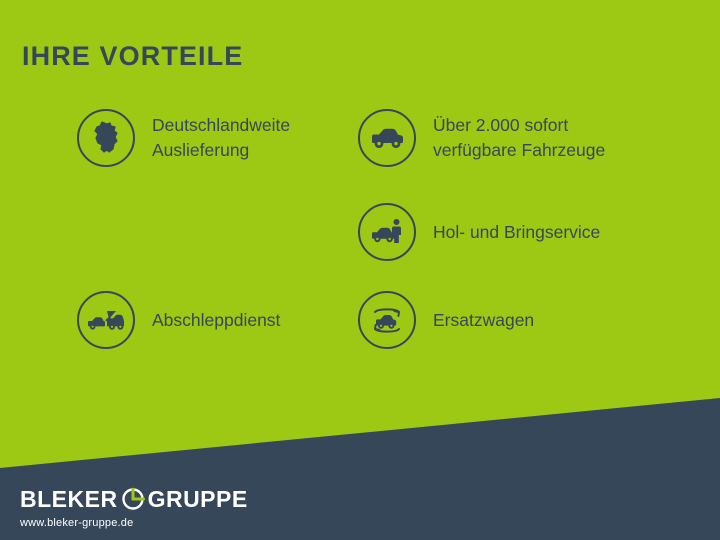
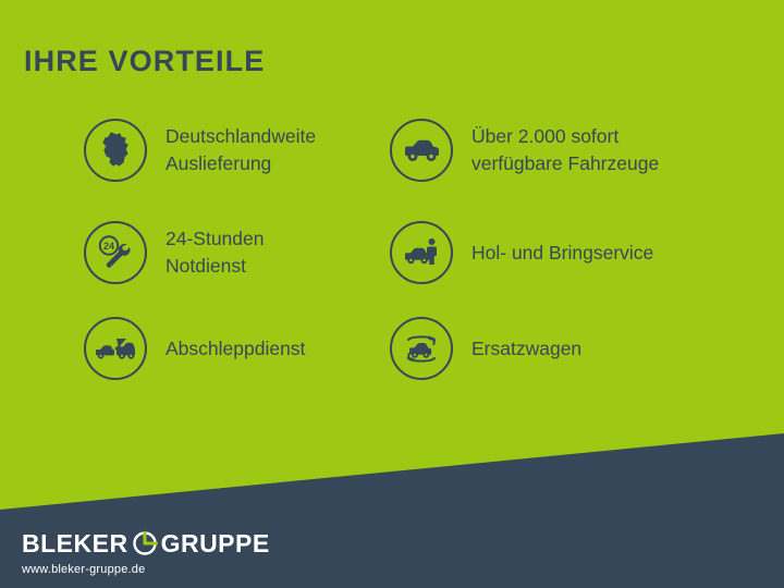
  IHRE VORTEILE
  Deutschlandweite
  Auslieferung
  Über 2.000 sofort
  verfügbare Fahrzeuge
+ 24
+ 24-Stunden
+ Notdienst
  Hol- und Bringservice
  Abschleppdienst
  Ersatzwagen
  BLEKER
  GRUPPE
  www.bleker-gruppe.de
